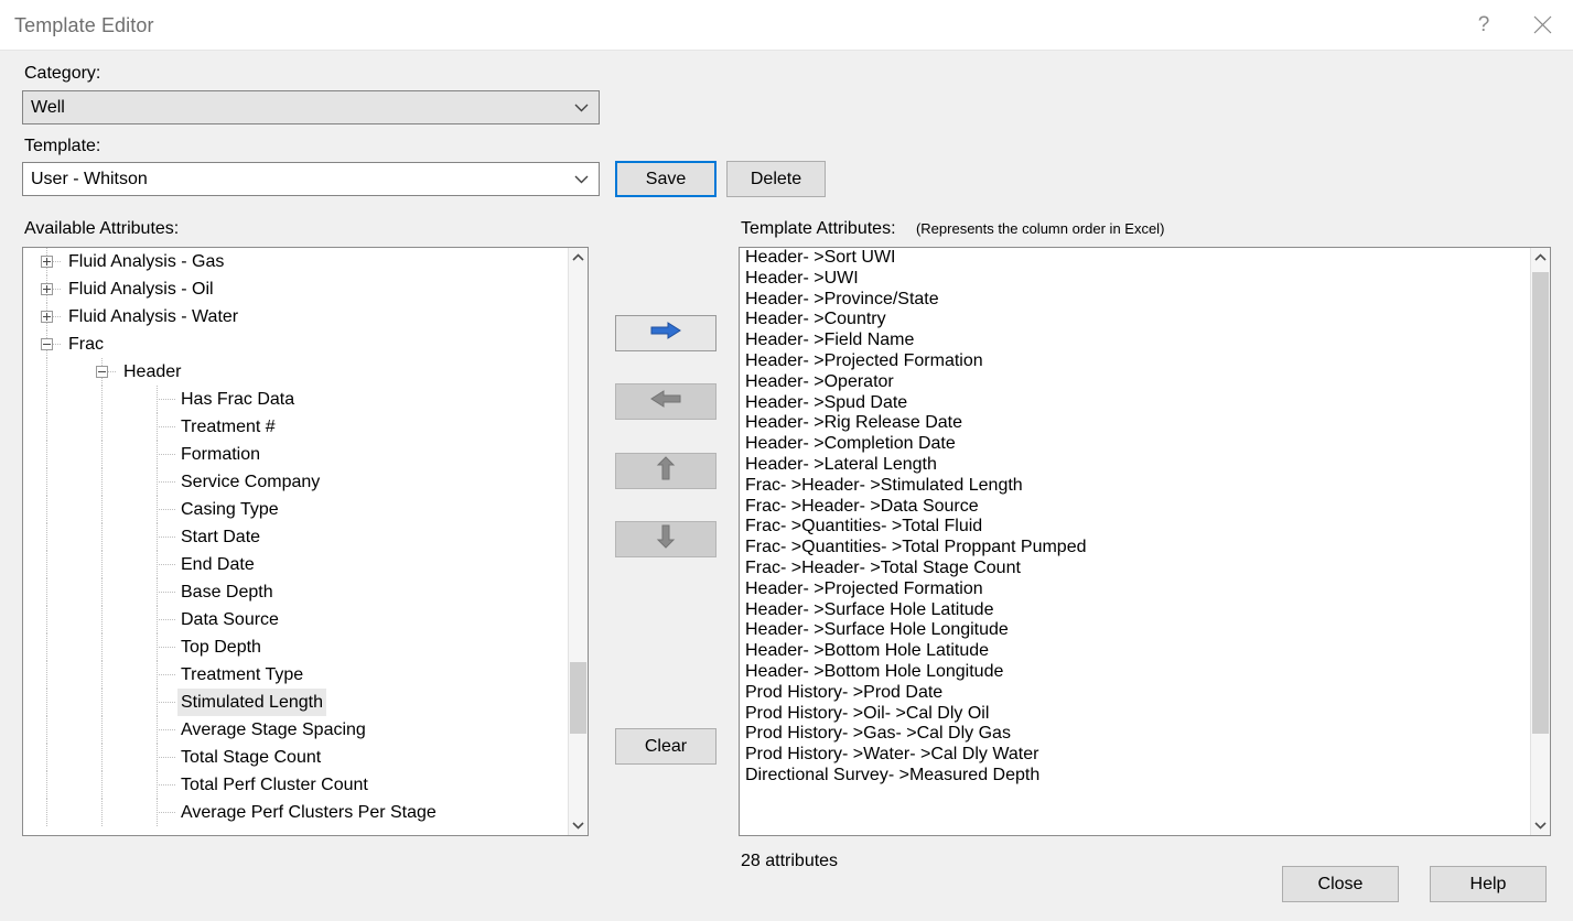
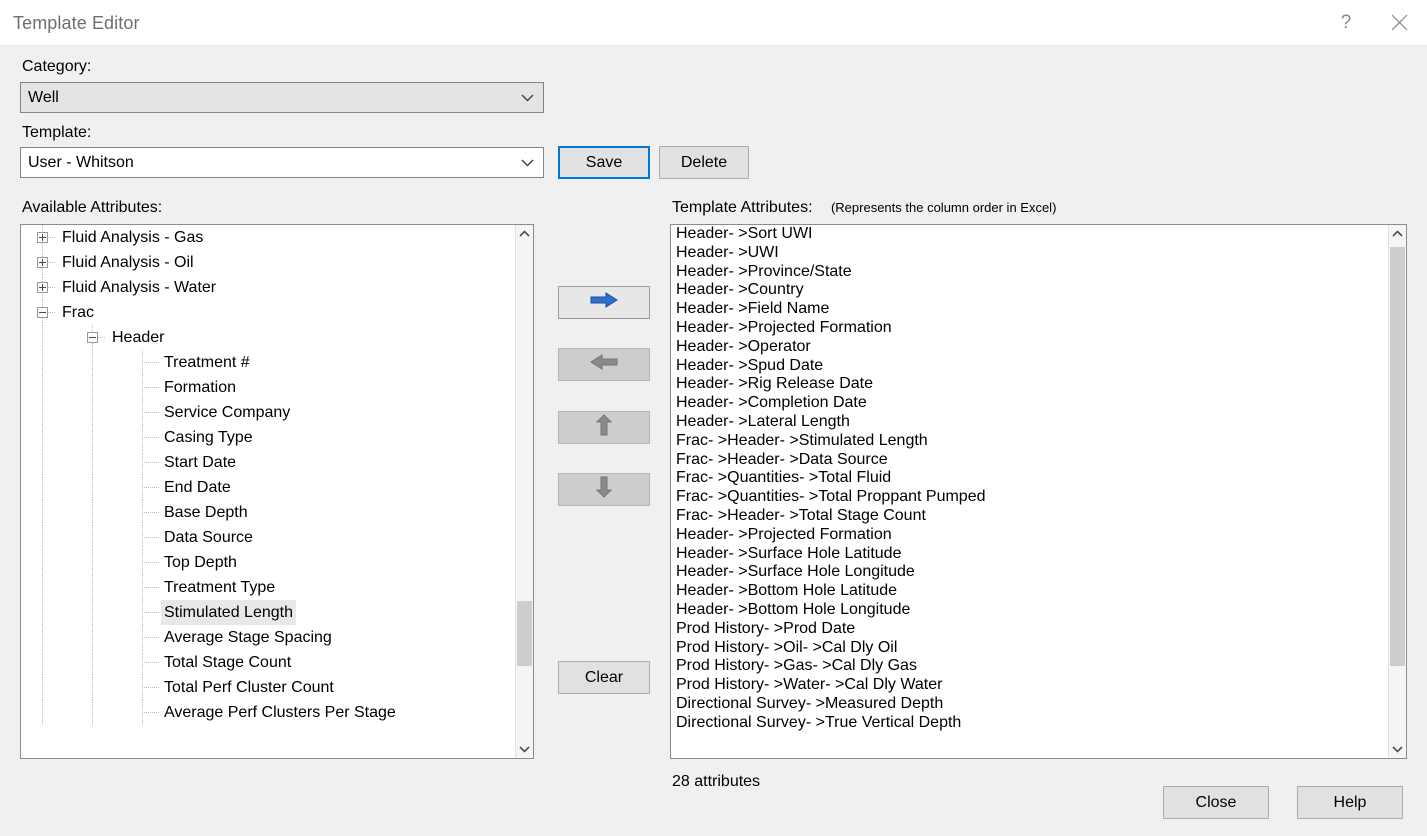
  Template Editor
  ?
  Category:
  Well
  Template:
  User - Whitson
  Save
  Delete
  Available Attributes:
  Fluid Analysis - Gas
  Fluid Analysis - Oil
  Fluid Analysis - Water
  Frac
  Header
- Has Frac Data
  Treatment #
  Formation
  Service Company
  Casing Type
  Start Date
  End Date
  Base Depth
  Data Source
  Top Depth
  Treatment Type
  Stimulated Length
  Average Stage Spacing
  Total Stage Count
  Total Perf Cluster Count
  Average Perf Clusters Per Stage
  Clear
  Template Attributes: (Represents the column order in Excel)
  Header- >Sort UWI
  Header- >UWI
  Header- >Province/State
  Header- >Country
  Header- >Field Name
  Header- >Projected Formation
  Header- >Operator
  Header- >Spud Date
  Header- >Rig Release Date
  Header- >Completion Date
  Header- >Lateral Length
  Frac- >Header- >Stimulated Length
  Frac- >Header- >Data Source
  Frac- >Quantities- >Total Fluid
  Frac- >Quantities- >Total Proppant Pumped
  Frac- >Header- >Total Stage Count
  Header- >Projected Formation
  Header- >Surface Hole Latitude
  Header- >Surface Hole Longitude
  Header- >Bottom Hole Latitude
  Header- >Bottom Hole Longitude
  Prod History- >Prod Date
  Prod History- >Oil- >Cal Dly Oil
  Prod History- >Gas- >Cal Dly Gas
  Prod History- >Water- >Cal Dly Water
  Directional Survey- >Measured Depth
+ Directional Survey- >True Vertical Depth
  28 attributes
  Close
  Help
